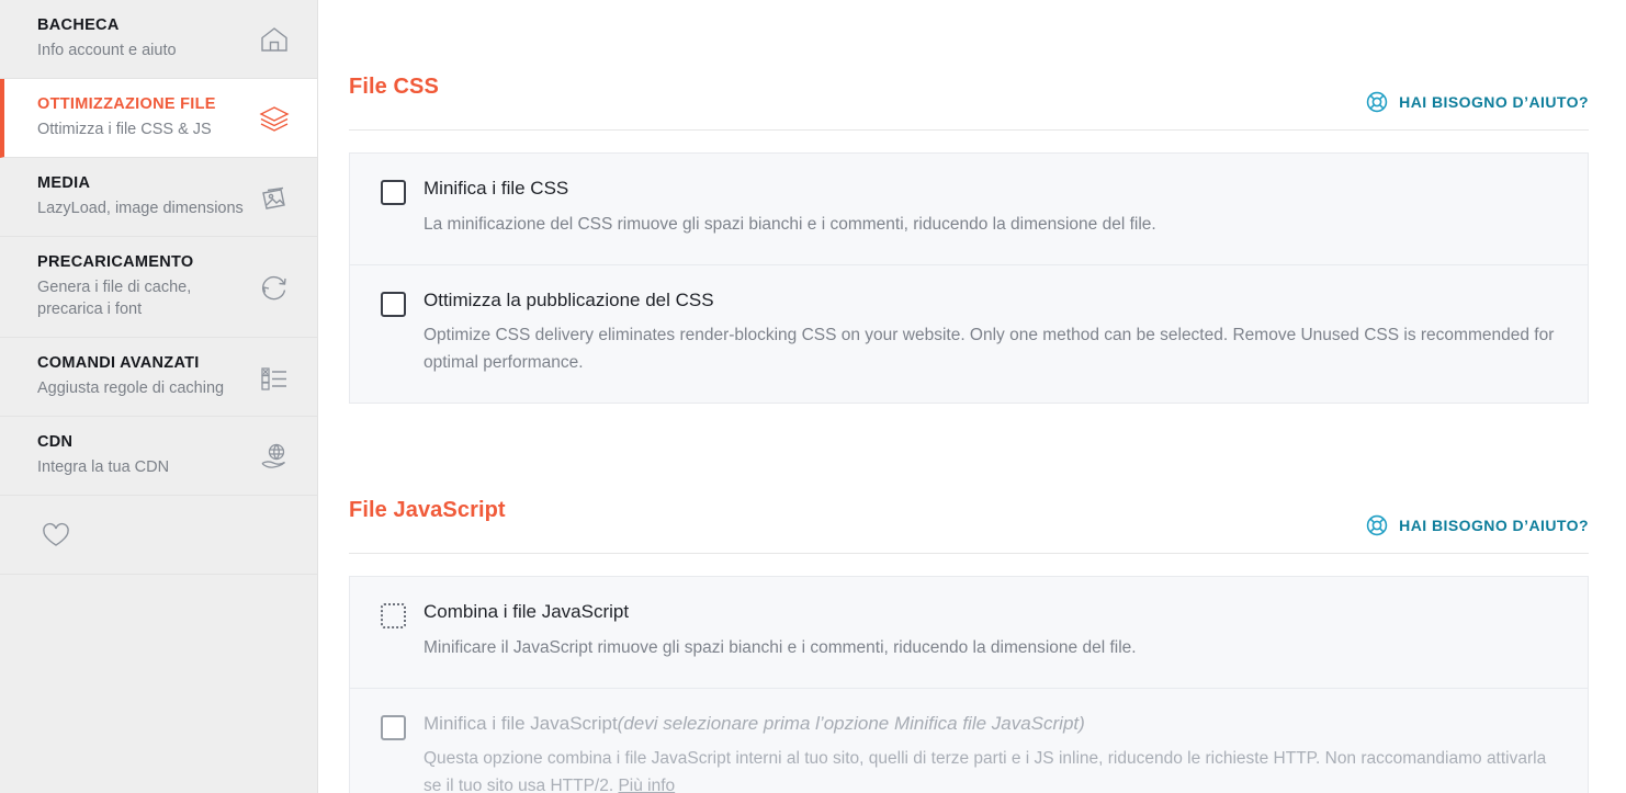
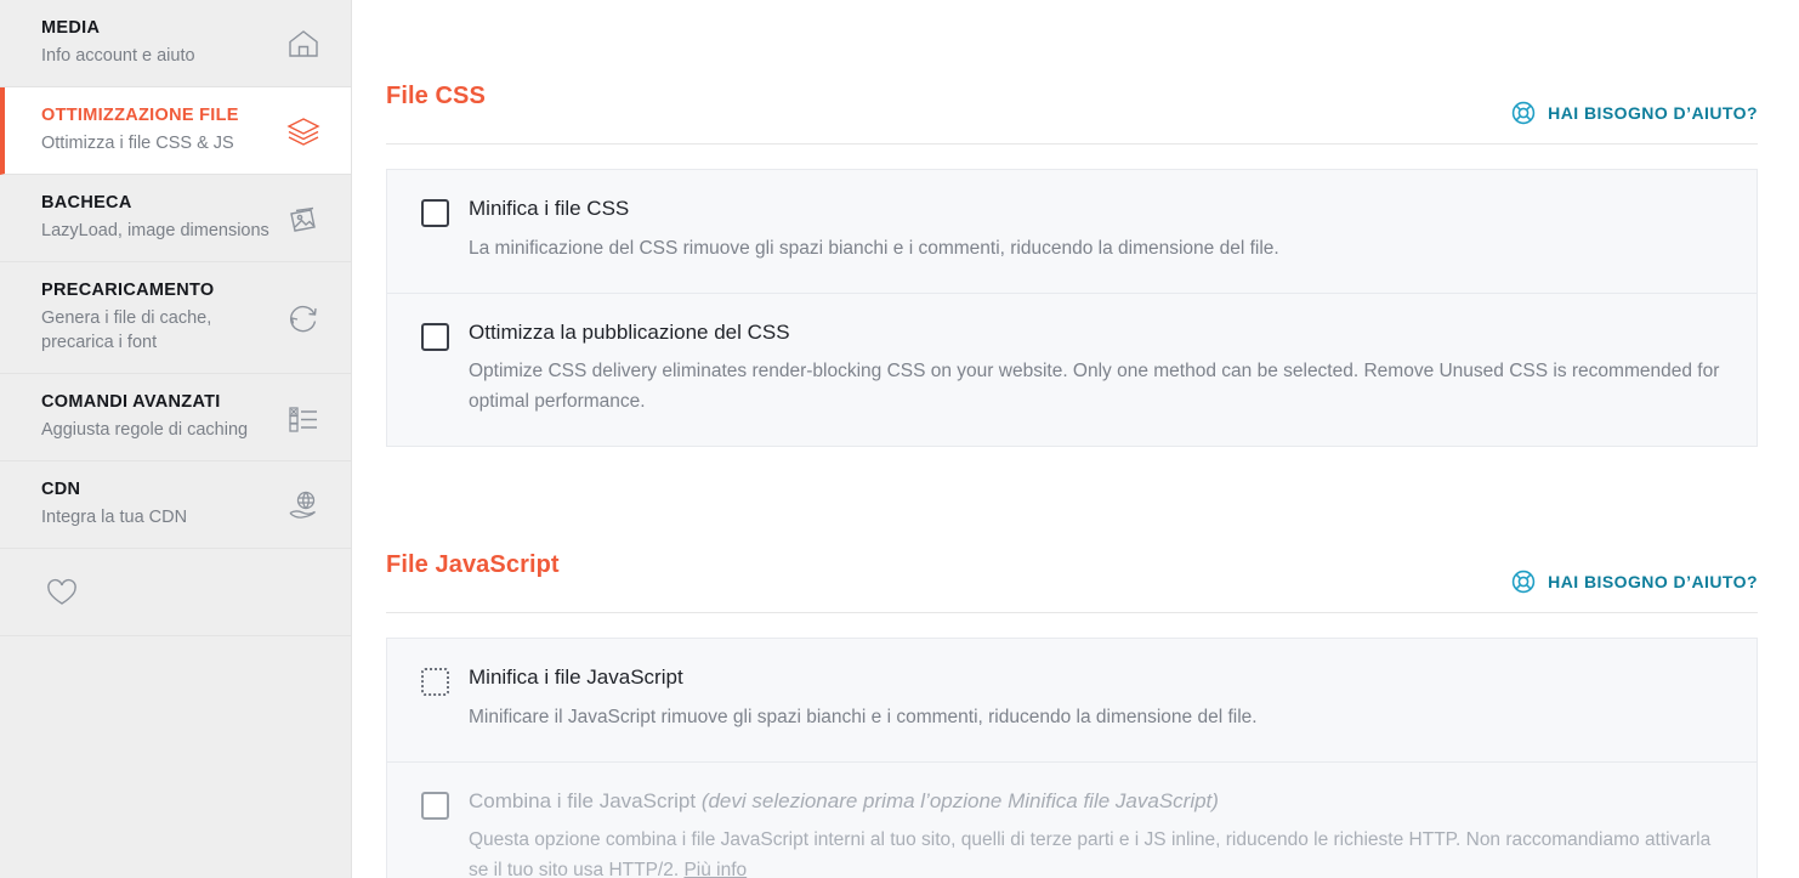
- BACHECA
+ MEDIA
  Info account e aiuto
  OTTIMIZZAZIONE FILE
  Ottimizza i file CSS & JS
- MEDIA
+ BACHECA
  LazyLoad, image dimensions
  PRECARICAMENTO
  Genera i file di cache, precarica i font
  COMANDI AVANZATI
  Aggiusta regole di caching
  CDN
  Integra la tua CDN
  File CSS
  HAI BISOGNO D’AIUTO?
  Minifica i file CSS
  La minificazione del CSS rimuove gli spazi bianchi e i commenti, riducendo la dimensione del file.
  Ottimizza la pubblicazione del CSS
  Optimize CSS delivery eliminates render-blocking CSS on your website. Only one method can be selected. Remove Unused CSS is recommended for optimal performance.
  File JavaScript
  HAI BISOGNO D’AIUTO?
- Combina i file JavaScript
+ Minifica i file JavaScript
  Minificare il JavaScript rimuove gli spazi bianchi e i commenti, riducendo la dimensione del file.
- Minifica i file JavaScript(devi selezionare prima l’opzione Minifica file JavaScript)
+ Combina i file JavaScript (devi selezionare prima l’opzione Minifica file JavaScript)
  Questa opzione combina i file JavaScript interni al tuo sito, quelli di terze parti e i JS inline, riducendo le richieste HTTP. Non raccomandiamo attivarla se il tuo sito usa HTTP/2. Più info
